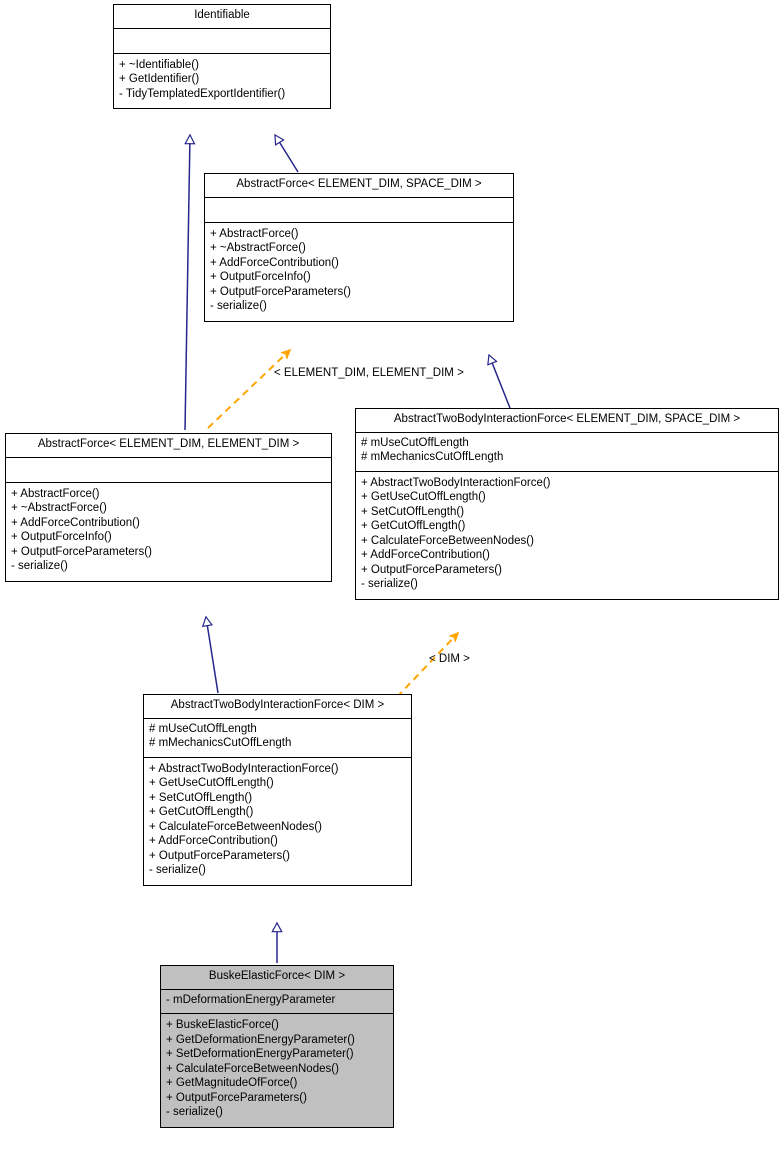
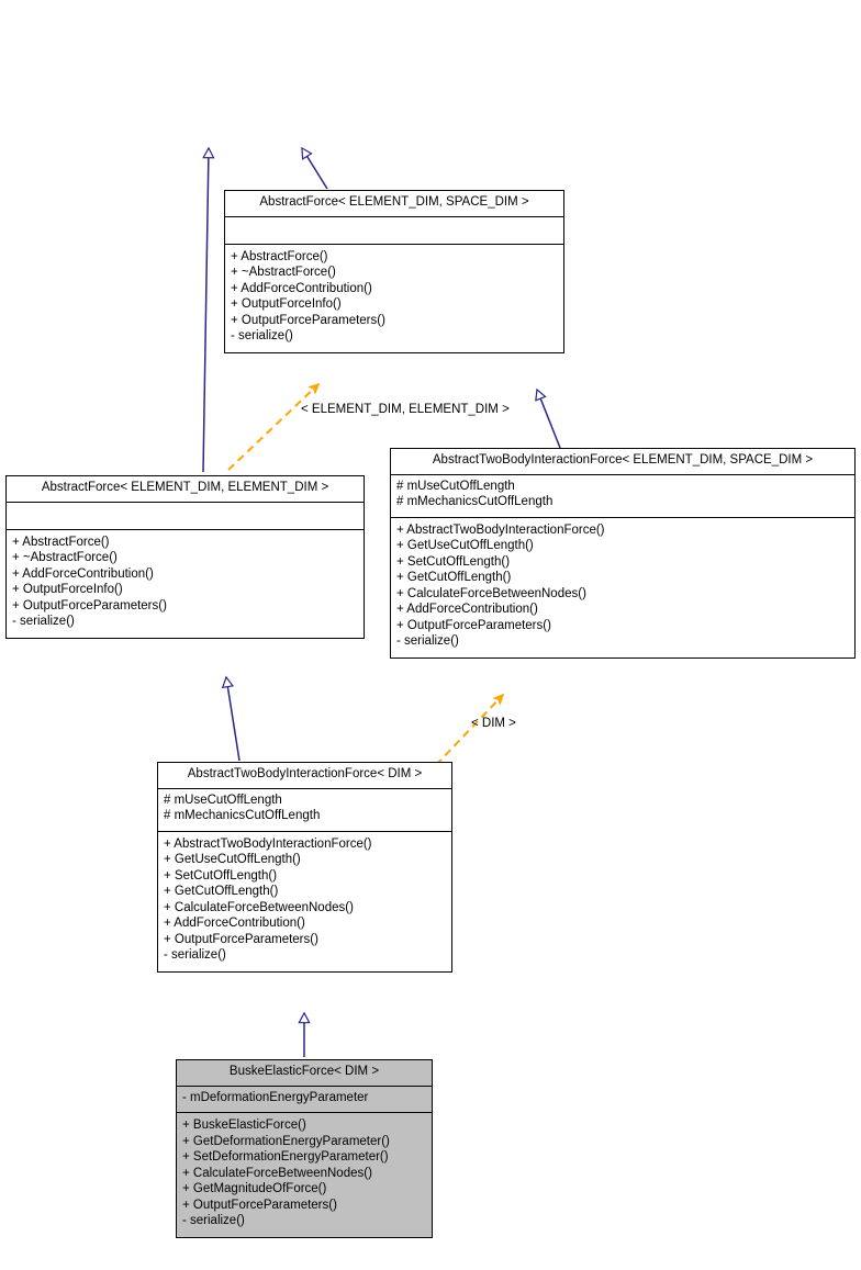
- Identifiable
- + ~Identifiable()
- + GetIdentifier()
- - TidyTemplatedExportIdentifier()
  AbstractForce< ELEMENT_DIM, SPACE_DIM >
  + AbstractForce()
  + ~AbstractForce()
  + AddForceContribution()
  + OutputForceInfo()
  + OutputForceParameters()
  - serialize()
  AbstractForce< ELEMENT_DIM, ELEMENT_DIM >
  + AbstractForce()
  + ~AbstractForce()
  + AddForceContribution()
  + OutputForceInfo()
  + OutputForceParameters()
  - serialize()
  AbstractTwoBodyInteractionForce< ELEMENT_DIM, SPACE_DIM >
  # mUseCutOffLength
  # mMechanicsCutOffLength
  + AbstractTwoBodyInteractionForce()
  + GetUseCutOffLength()
  + SetCutOffLength()
  + GetCutOffLength()
  + CalculateForceBetweenNodes()
  + AddForceContribution()
  + OutputForceParameters()
  - serialize()
  AbstractTwoBodyInteractionForce< DIM >
  # mUseCutOffLength
  # mMechanicsCutOffLength
  + AbstractTwoBodyInteractionForce()
  + GetUseCutOffLength()
  + SetCutOffLength()
  + GetCutOffLength()
  + CalculateForceBetweenNodes()
  + AddForceContribution()
  + OutputForceParameters()
  - serialize()
  BuskeElasticForce< DIM >
  - mDeformationEnergyParameter
  + BuskeElasticForce()
  + GetDeformationEnergyParameter()
  + SetDeformationEnergyParameter()
  + CalculateForceBetweenNodes()
  + GetMagnitudeOfForce()
  + OutputForceParameters()
  - serialize()
  < ELEMENT_DIM, ELEMENT_DIM >
  < DIM >
